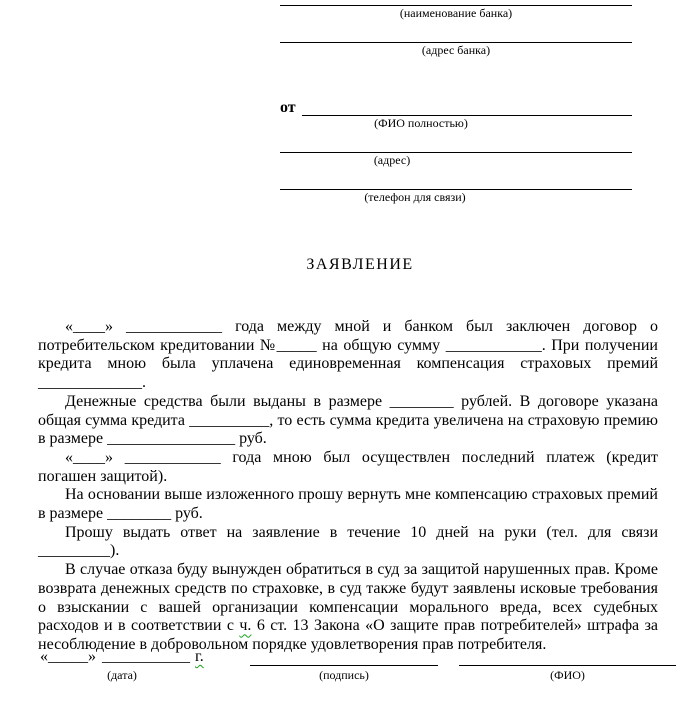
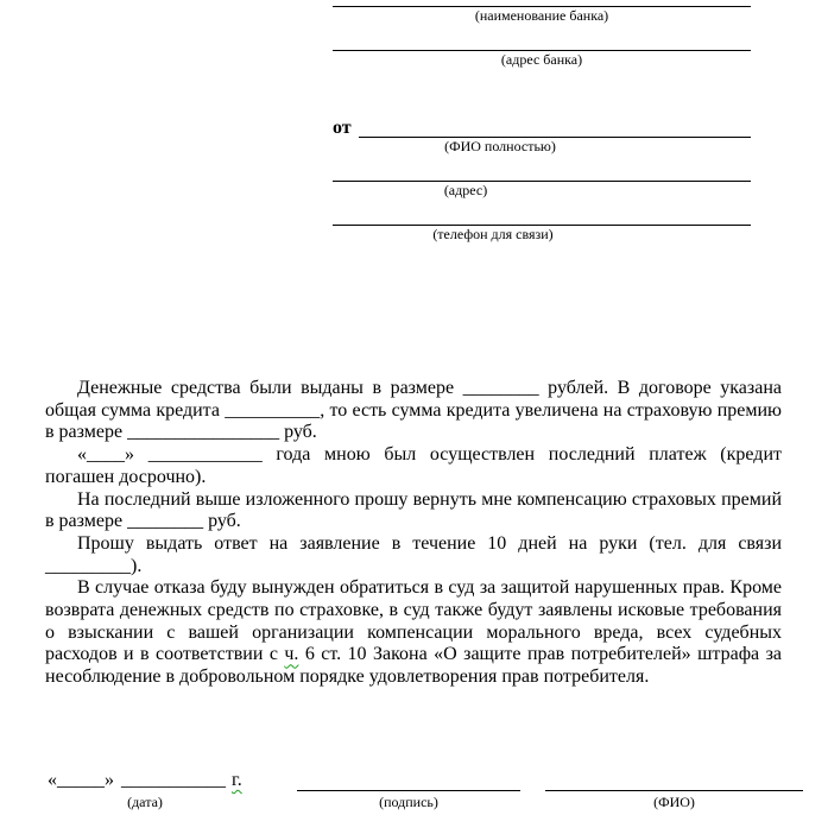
  (наименование банка)
  (адрес банка)
  от
  (ФИО полностью)
  (адрес)
  (телефон для связи)
- ЗАЯВЛЕНИЕ
- «____» ____________ года между мной и банком был заключен договор о потребительском кредитовании №_____ на общую сумму ____________. При получении кредита мною была уплачена единовременная компенсация страховых премий _____________.
  Денежные средства были выданы в размере ________ рублей. В договоре указана общая сумма кредита __________, то есть сумма кредита увеличена на страховую премию в размере ________________ руб.
- «____» ____________ года мною был осуществлен последний платеж (кредит погашен защитой).
+ «____» ____________ года мною был осуществлен последний платеж (кредит погашен досрочно).
- На основании выше изложенного прошу вернуть мне компенсацию страховых премий в размере ________ руб.
+ На последний выше изложенного прошу вернуть мне компенсацию страховых премий в размере ________ руб.
  Прошу выдать ответ на заявление в течение 10 дней на руки (тел. для связи _________).
- В случае отказа буду вынужден обратиться в суд за защитой нарушенных прав. Кроме возврата денежных средств по страховке, в суд также будут заявлены исковые требования о взыскании с вашей организации компенсации морального вреда, всех судебных расходов и в соответствии с ч. 6 ст. 13 Закона «О защите прав потребителей» штрафа за несоблюдение в добровольном порядке удовлетворения прав потребителя.
+ В случае отказа буду вынужден обратиться в суд за защитой нарушенных прав. Кроме возврата денежных средств по страховке, в суд также будут заявлены исковые требования о взыскании с вашей организации компенсации морального вреда, всех судебных расходов и в соответствии с ч. 6 ст. 10 Закона «О защите прав потребителей» штрафа за несоблюдение в добровольном порядке удовлетворения прав потребителя.
  «_____»
  ___________
  г.
  (дата)
  (подпись)
  (ФИО)
